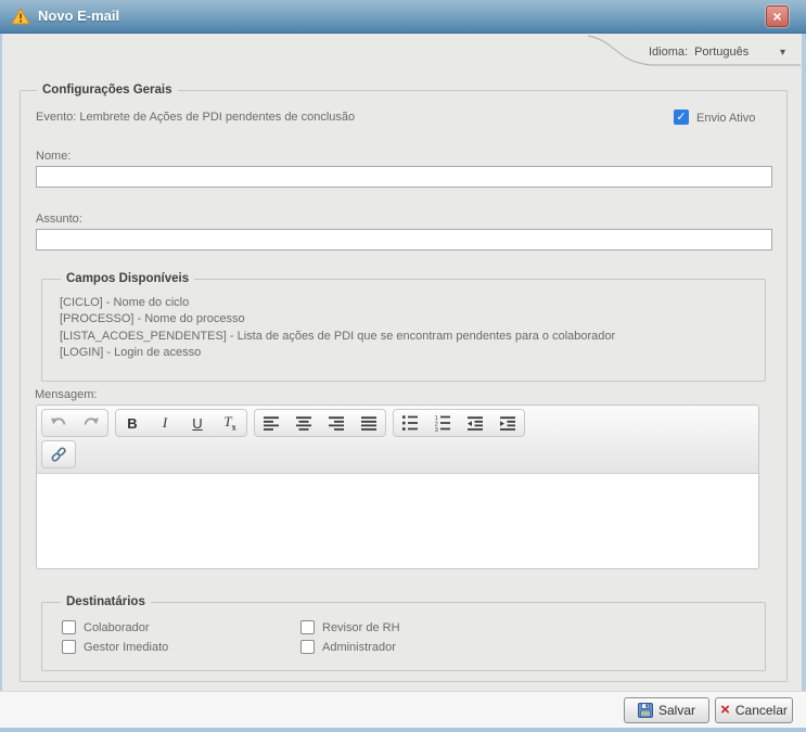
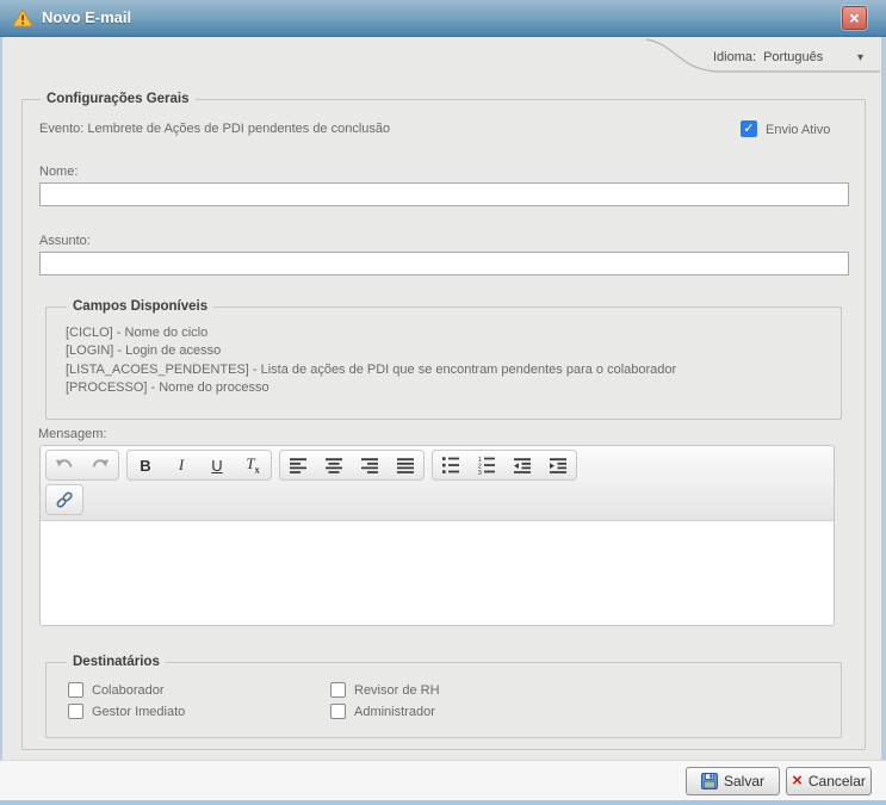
  Novo E-mail
  ×
  Idioma:
  Português
  ▾
  Configurações Gerais
  Evento: Lembrete de Ações de PDI pendentes de conclusão
  ✓
  Envio Ativo
  Nome:
  Assunto:
  Campos Disponíveis
  [CICLO] - Nome do ciclo
- [PROCESSO] - Nome do processo
+ [LOGIN] - Login de acesso
  [LISTA_ACOES_PENDENTES] - Lista de ações de PDI que se encontram pendentes para o colaborador
- [LOGIN] - Login de acesso
+ [PROCESSO] - Nome do processo
  Mensagem:
  B
  I
  U
  Tx
  Destinatários
  Colaborador
  Gestor Imediato
  Revisor de RH
  Administrador
  Salvar
  ×
  Cancelar
